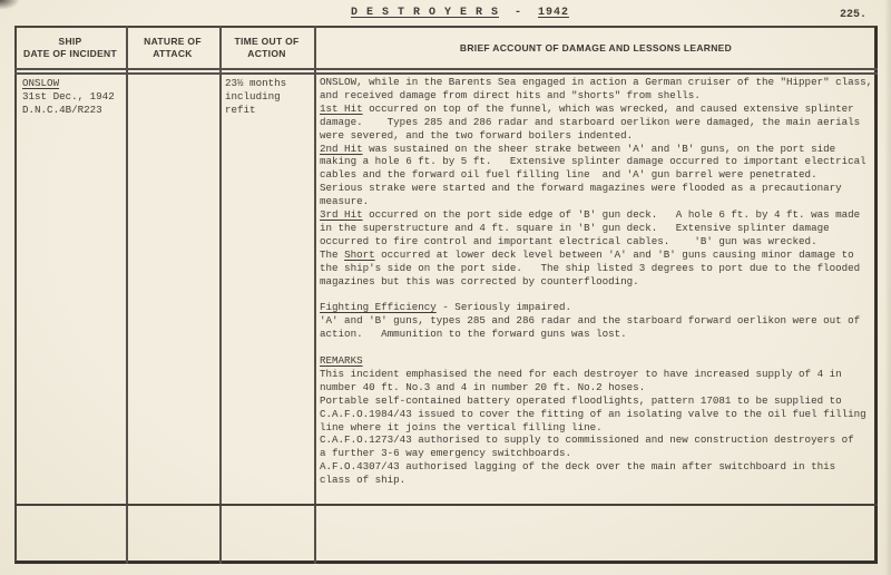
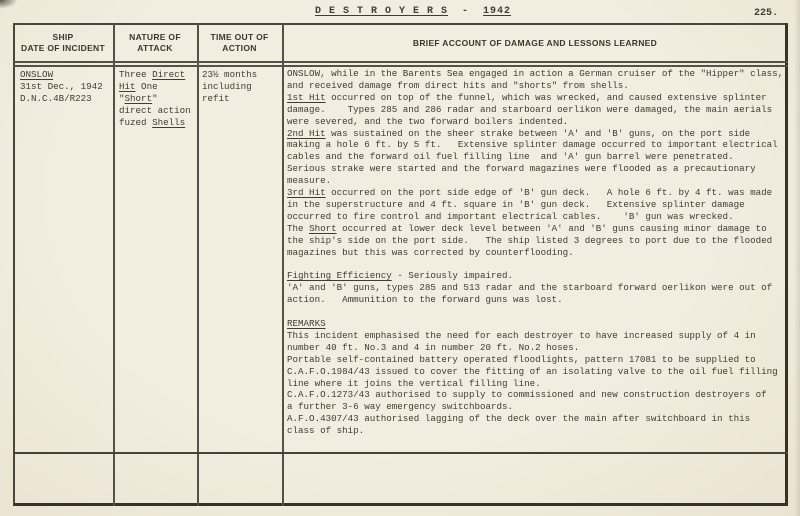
  D E S T R O Y E R S - 1942
  225.
  SHIP
  DATE OF INCIDENT
  NATURE OF
  ATTACK
  TIME OUT OF
  ACTION
  BRIEF ACCOUNT OF DAMAGE AND LESSONS LEARNED
  ONSLOW
  31st Dec., 1942
  D.N.C.4B/R223
+ Three Direct
+ Hit One
+ "Short"
+ direct action
+ fuzed Shells
  23½ months
  including
  refit
  ONSLOW, while in the Barents Sea engaged in action a German cruiser of the "Hipper" class,
  and received damage from direct hits and "shorts" from shells.
  1st Hit occurred on top of the funnel, which was wrecked, and caused extensive splinter
  damage. Types 285 and 286 radar and starboard oerlikon were damaged, the main aerials
  were severed, and the two forward boilers indented.
  2nd Hit was sustained on the sheer strake between 'A' and 'B' guns, on the port side
  making a hole 6 ft. by 5 ft. Extensive splinter damage occurred to important electrical
  cables and the forward oil fuel filling line and 'A' gun barrel were penetrated.
  Serious strake were started and the forward magazines were flooded as a precautionary
  measure.
  3rd Hit occurred on the port side edge of 'B' gun deck. A hole 6 ft. by 4 ft. was made
  in the superstructure and 4 ft. square in 'B' gun deck. Extensive splinter damage
  occurred to fire control and important electrical cables. 'B' gun was wrecked.
  The Short occurred at lower deck level between 'A' and 'B' guns causing minor damage to
  the ship's side on the port side. The ship listed 3 degrees to port due to the flooded
  magazines but this was corrected by counterflooding.
  Fighting Efficiency - Seriously impaired.
- 'A' and 'B' guns, types 285 and 286 radar and the starboard forward oerlikon were out of
+ 'A' and 'B' guns, types 285 and 513 radar and the starboard forward oerlikon were out of
  action. Ammunition to the forward guns was lost.
  REMARKS
  This incident emphasised the need for each destroyer to have increased supply of 4 in
  number 40 ft. No.3 and 4 in number 20 ft. No.2 hoses.
  Portable self-contained battery operated floodlights, pattern 17081 to be supplied to
  C.A.F.O.1984/43 issued to cover the fitting of an isolating valve to the oil fuel filling
  line where it joins the vertical filling line.
  C.A.F.O.1273/43 authorised to supply to commissioned and new construction destroyers of
  a further 3-6 way emergency switchboards.
  A.F.O.4307/43 authorised lagging of the deck over the main after switchboard in this
  class of ship.
